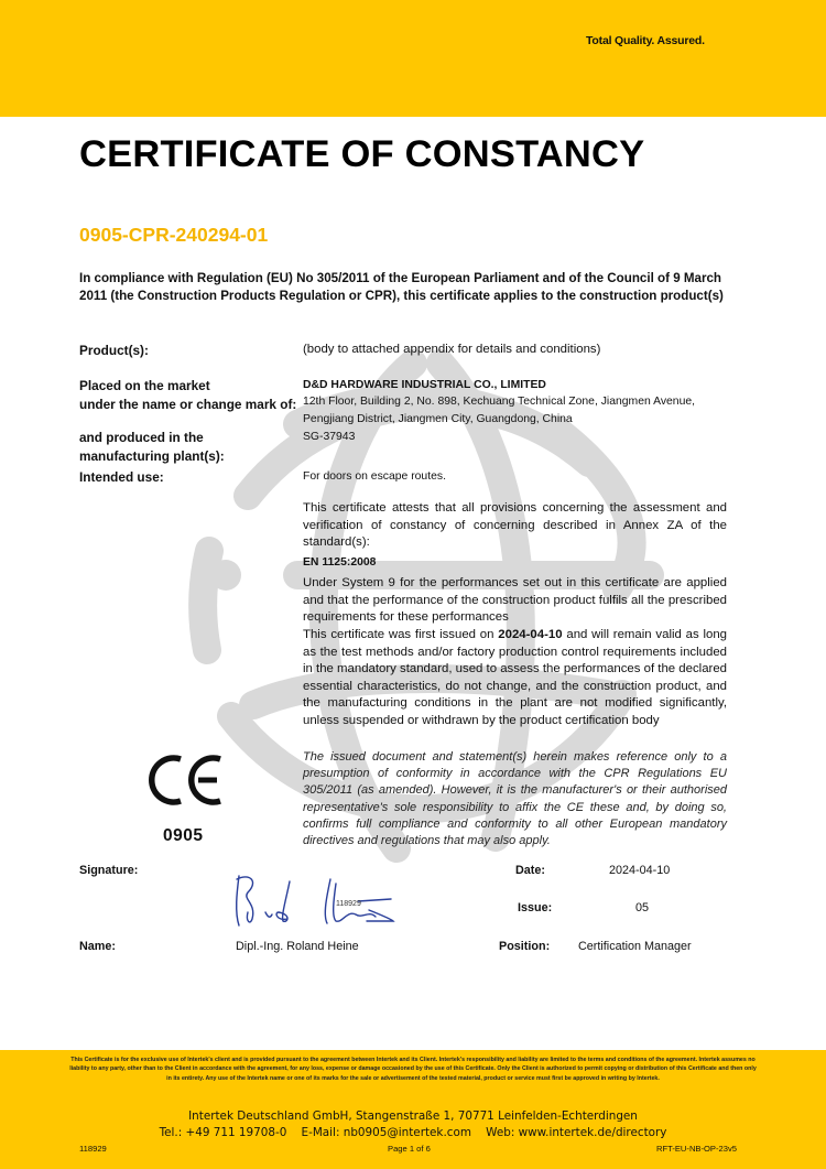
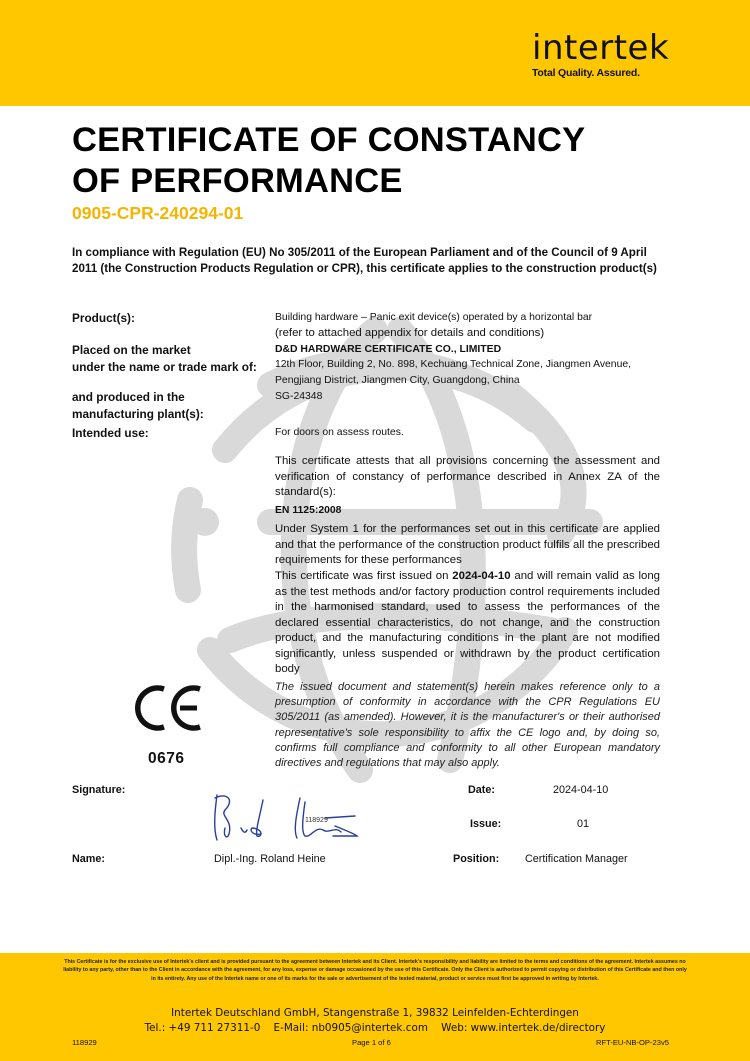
+ intertek
  Total Quality. Assured.
  CERTIFICATE OF CONSTANCY
+ OF PERFORMANCE
  0905-CPR-240294-01
- In compliance with Regulation (EU) No 305/2011 of the European Parliament and of the Council of 9 March 2011 (the Construction Products Regulation or CPR), this certificate applies to the construction product(s)
+ In compliance with Regulation (EU) No 305/2011 of the European Parliament and of the Council of 9 April 2011 (the Construction Products Regulation or CPR), this certificate applies to the construction product(s)
  Product(s):
+ Building hardware – Panic exit device(s) operated by a horizontal bar
- (body to attached appendix for details and conditions)
+ (refer to attached appendix for details and conditions)
  Placed on the market
- under the name or change mark of:
+ under the name or trade mark of:
- D&D HARDWARE INDUSTRIAL CO., LIMITED
+ D&D HARDWARE CERTIFICATE CO., LIMITED
  12th Floor, Building 2, No. 898, Kechuang Technical Zone, Jiangmen Avenue, Pengjiang District, Jiangmen City, Guangdong, China
  and produced in the
  manufacturing plant(s):
- SG-37943
+ SG-24348
  Intended use:
- For doors on escape routes.
+ For doors on assess routes.
- This certificate attests that all provisions concerning the assessment and verification of constancy of concerning described in Annex ZA of the standard(s):
+ This certificate attests that all provisions concerning the assessment and verification of constancy of performance described in Annex ZA of the standard(s):
  EN 1125:2008
- Under System 9 for the performances set out in this certificate are applied and that the performance of the construction product fulfils all the prescribed requirements for these performances
+ Under System 1 for the performances set out in this certificate are applied and that the performance of the construction product fulfils all the prescribed requirements for these performances
- This certificate was first issued on 2024-04-10 and will remain valid as long as the test methods and/or factory production control requirements included in the mandatory standard, used to assess the performances of the declared essential characteristics, do not change, and the construction product, and the manufacturing conditions in the plant are not modified significantly, unless suspended or withdrawn by the product certification body
+ This certificate was first issued on 2024-04-10 and will remain valid as long as the test methods and/or factory production control requirements included in the harmonised standard, used to assess the performances of the declared essential characteristics, do not change, and the construction product, and the manufacturing conditions in the plant are not modified significantly, unless suspended or withdrawn by the product certification body
- The issued document and statement(s) herein makes reference only to a presumption of conformity in accordance with the CPR Regulations EU 305/2011 (as amended). However, it is the manufacturer's or their authorised representative's sole responsibility to affix the CE these and, by doing so, confirms full compliance and conformity to all other European mandatory directives and regulations that may also apply.
+ The issued document and statement(s) herein makes reference only to a presumption of conformity in accordance with the CPR Regulations EU 305/2011 (as amended). However, it is the manufacturer's or their authorised representative's sole responsibility to affix the CE logo and, by doing so, confirms full compliance and conformity to all other European mandatory directives and regulations that may also apply.
- 0905
+ 0676
  Signature:
  Date:
  2024-04-10
  Issue:
- 05
+ 01
  Name:
  Dipl.-Ing. Roland Heine
  Position:
  Certification Manager
- Intertek Deutschland GmbH, Stangenstraße 1, 70771 Leinfelden-Echterdingen
+ Intertek Deutschland GmbH, Stangenstraße 1, 39832 Leinfelden-Echterdingen
- Tel.: +49 711 19708-0 E-Mail: nb0905@intertek.com Web: www.intertek.de/directory
+ Tel.: +49 711 27311-0 E-Mail: nb0905@intertek.com Web: www.intertek.de/directory
  118929
  Page 1 of 6
  RFT-EU-NB-OP-23v5
